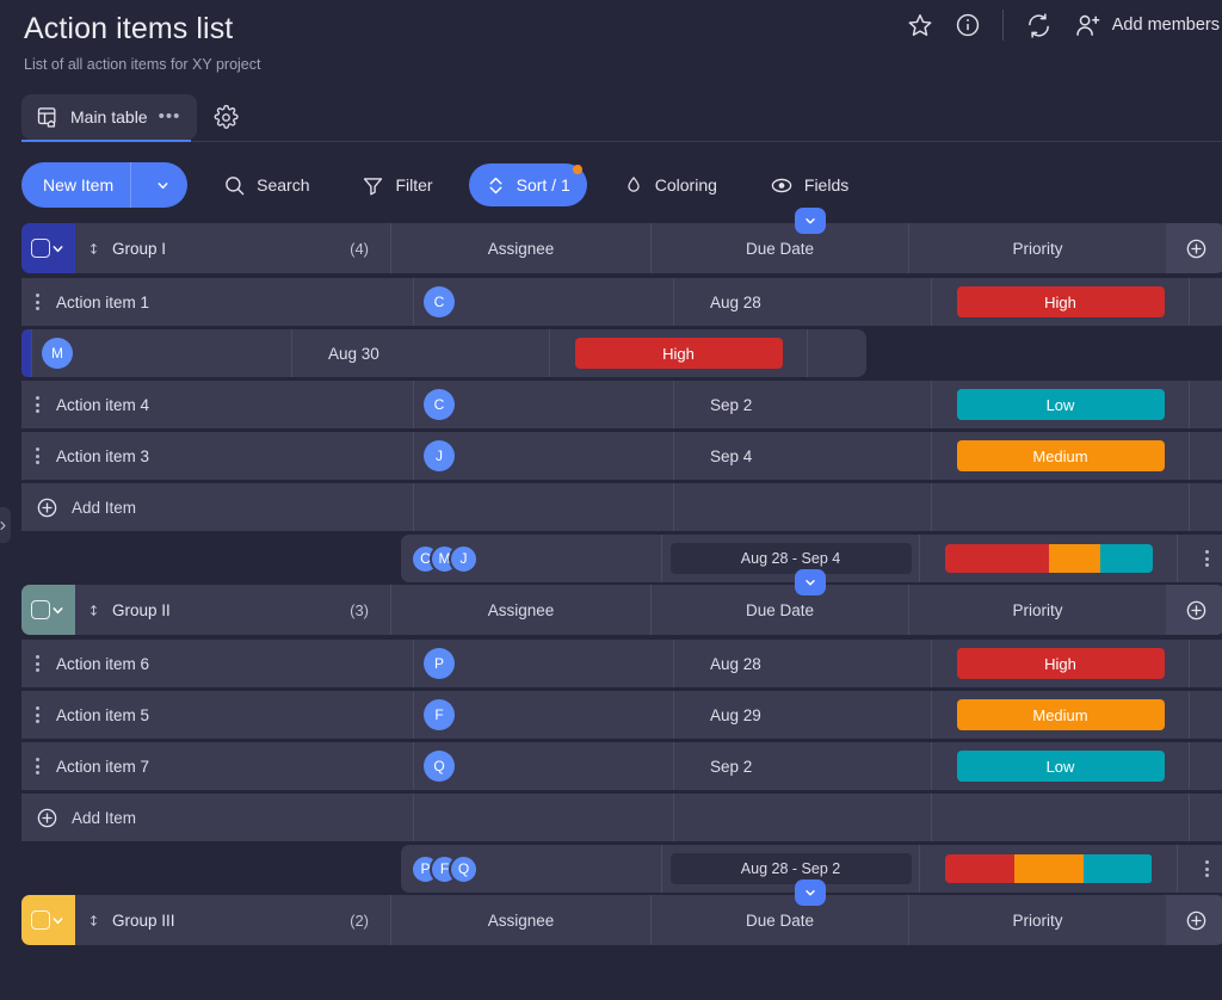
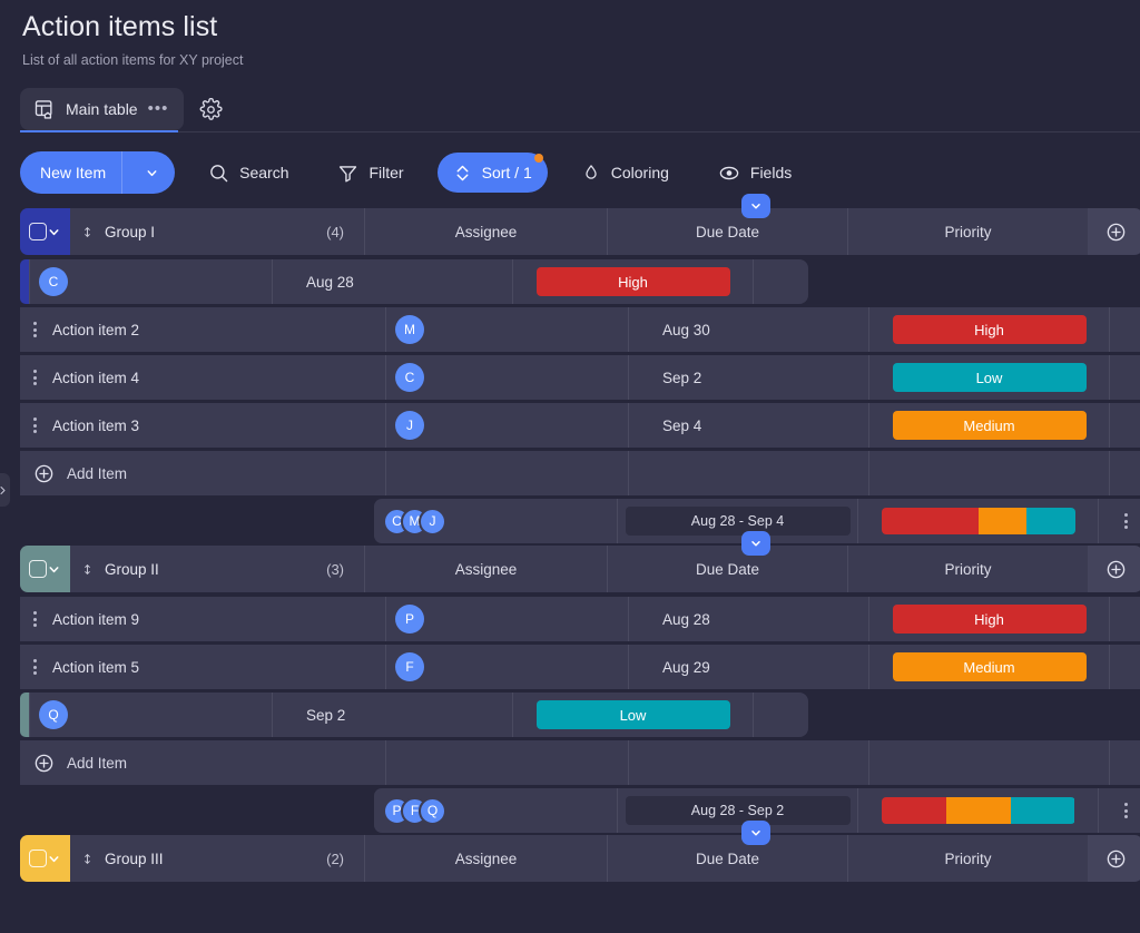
  Action items list
  List of all action items for XY project
- Add members
  Main table
  •••
  New Item
  Search
  Filter
  Sort / 1
  Coloring
  Fields
  Group I
  (4)
  Assignee
  Due Date
  Priority
- Action item 1
  C
  Aug 28
  High
+ Action item 2
  M
  Aug 30
  High
  Action item 4
  C
  Sep 2
  Low
  Action item 3
  J
  Sep 4
  Medium
  Add Item
  C
  M
  J
  Aug 28 - Sep 4
  Group II
  (3)
  Assignee
  Due Date
  Priority
- Action item 6
+ Action item 9
  P
  Aug 28
  High
  Action item 5
  F
  Aug 29
  Medium
- Action item 7
  Q
  Sep 2
  Low
  Add Item
  P
  F
  Q
  Aug 28 - Sep 2
  Group III
  (2)
  Assignee
  Due Date
  Priority
